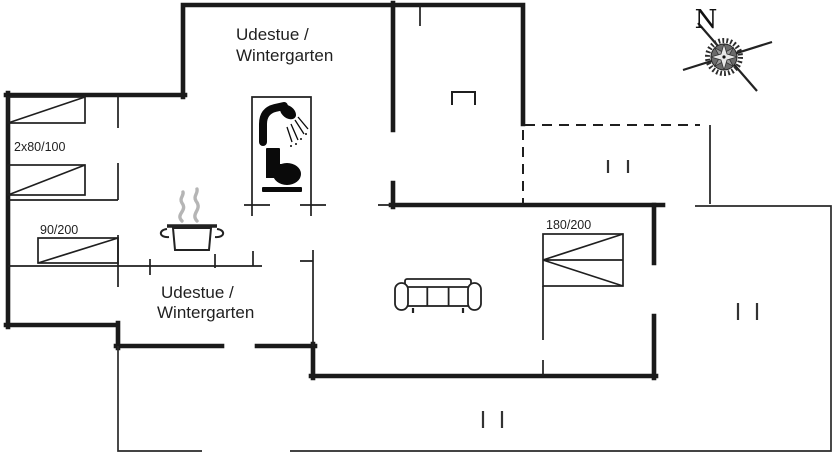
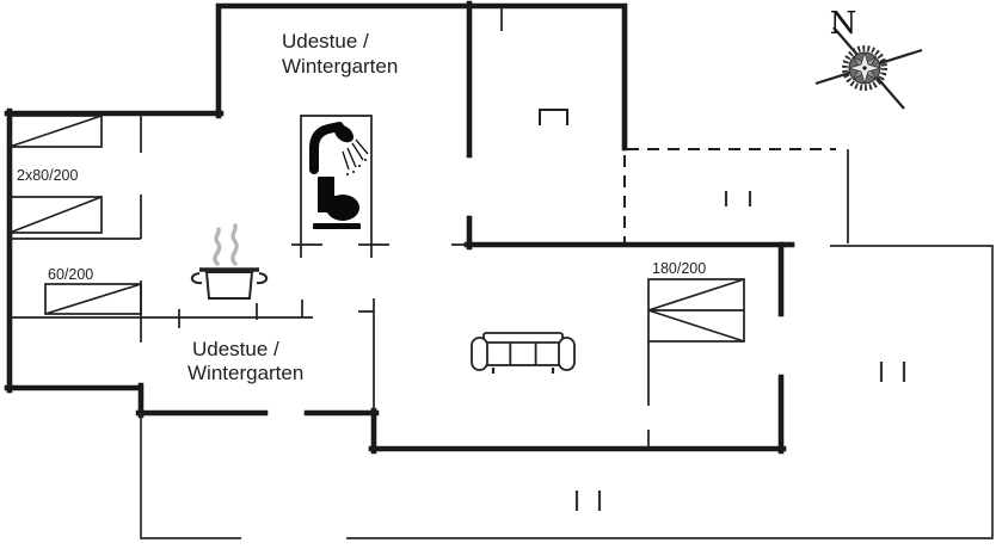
  Udestue /
  Wintergarten
  Udestue /
  Wintergarten
- 2x80/100
+ 2x80/200
- 90/200
+ 60/200
  180/200
  N
